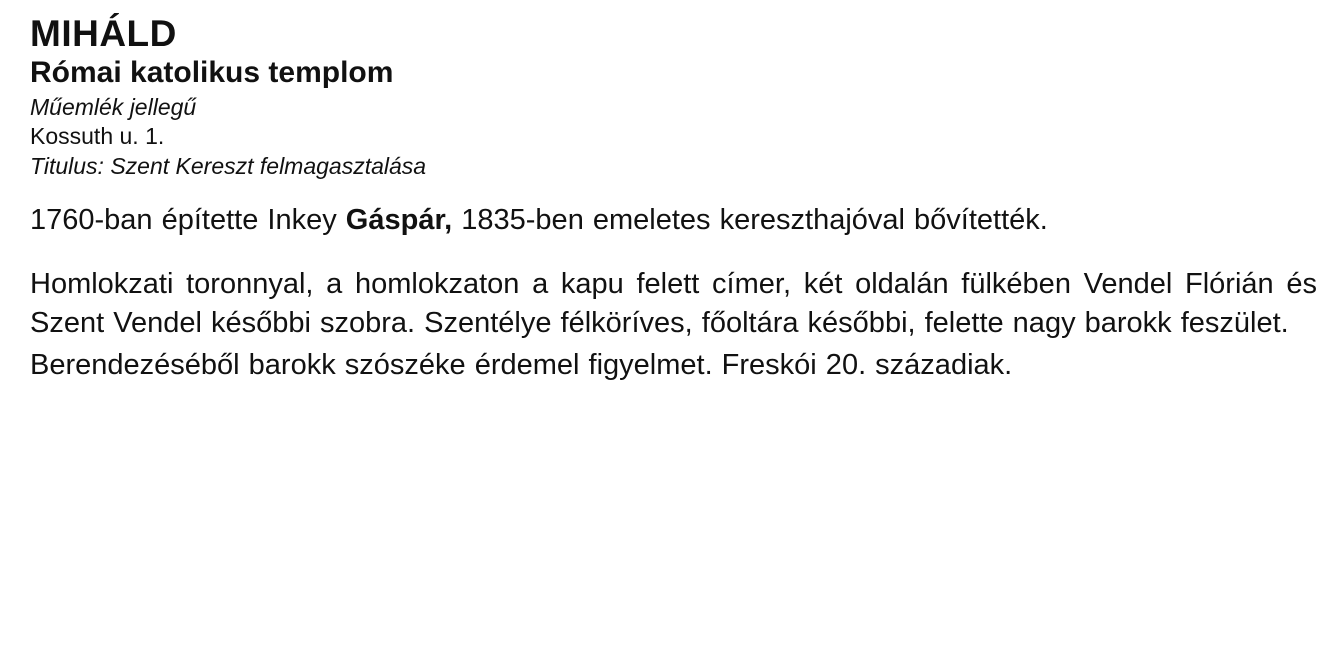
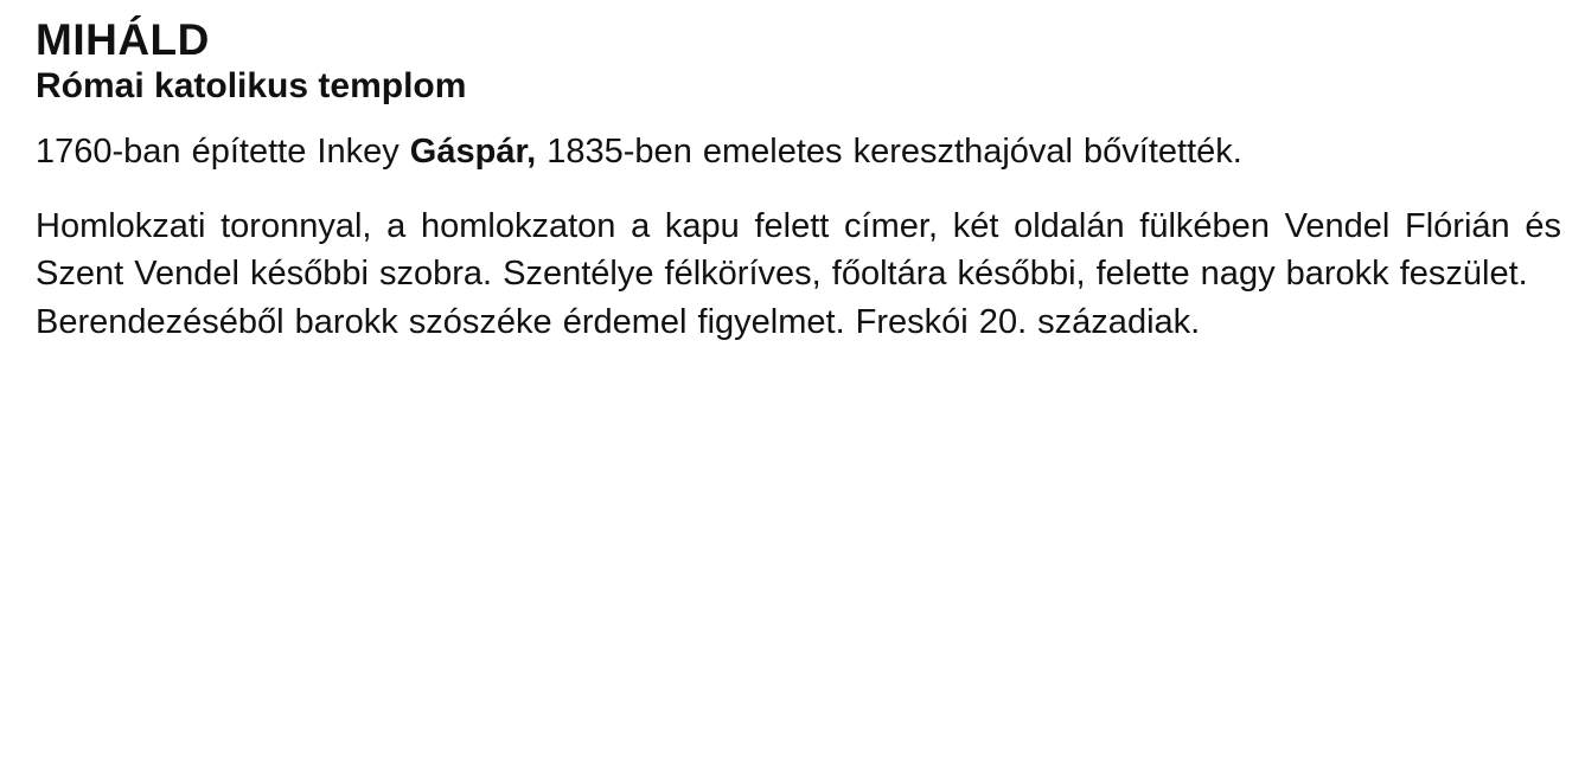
  MIHÁLD
  Római katolikus templom
- Műemlék jellegű
- Kossuth u. 1.
- Titulus: Szent Kereszt felmagasztalása
  1760-ban építette Inkey Gáspár, 1835-ben emeletes kereszthajóval bővítették.
  Homlokzati toronnyal, a homlokzaton a kapu felett címer, két oldalán fülkében Vendel Flórián és Szent Vendel későbbi szobra. Szentélye félköríves, főoltára későbbi, felette nagy barokk feszület.
  Berendezéséből barokk szószéke érdemel figyelmet. Freskói 20. századiak.
